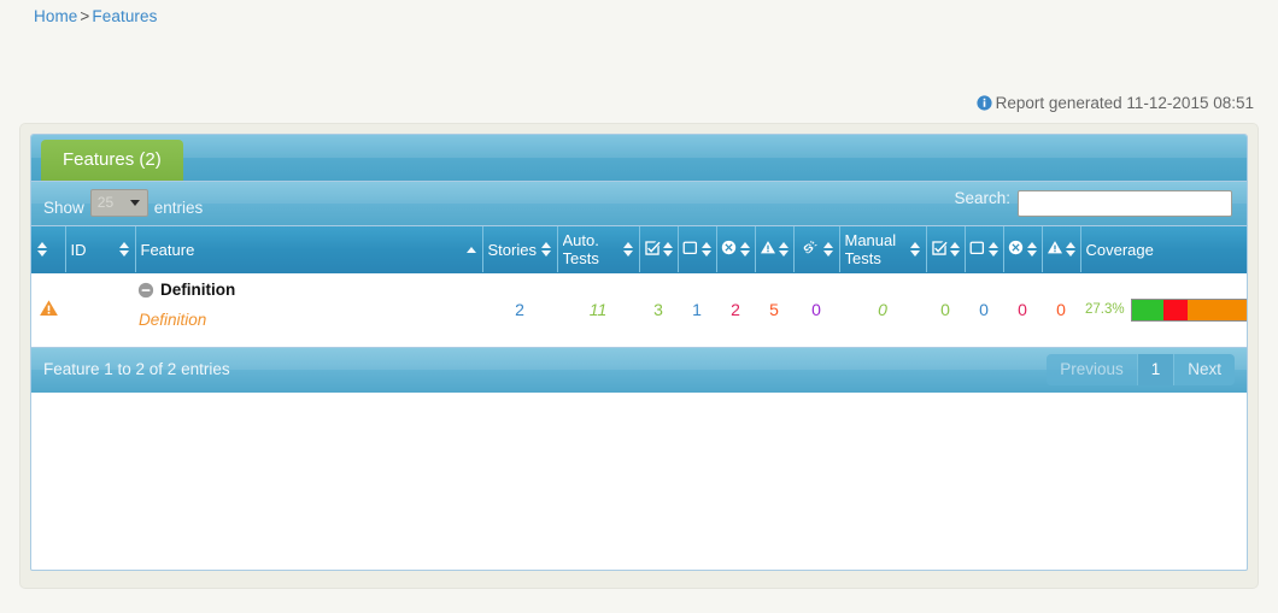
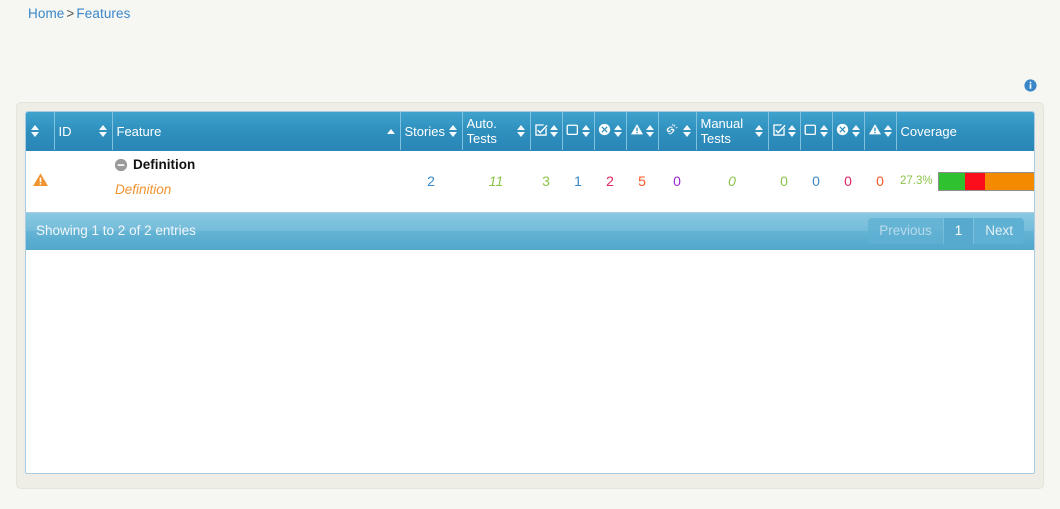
  Home > Features
- Report generated 11-12-2015 08:51
- Features (2)
- Show
- 25
- entries
- Search:
  	ID	Feature	Stories	Auto. Tests						Manual Tests					Coverage
  		Definition Definition	2	11	3	1	2	5	0	0	0	0	0	0	27.3%
- Feature 1 to 2 of 2 entries
+ Showing 1 to 2 of 2 entries
  Previous
  1
  Next
